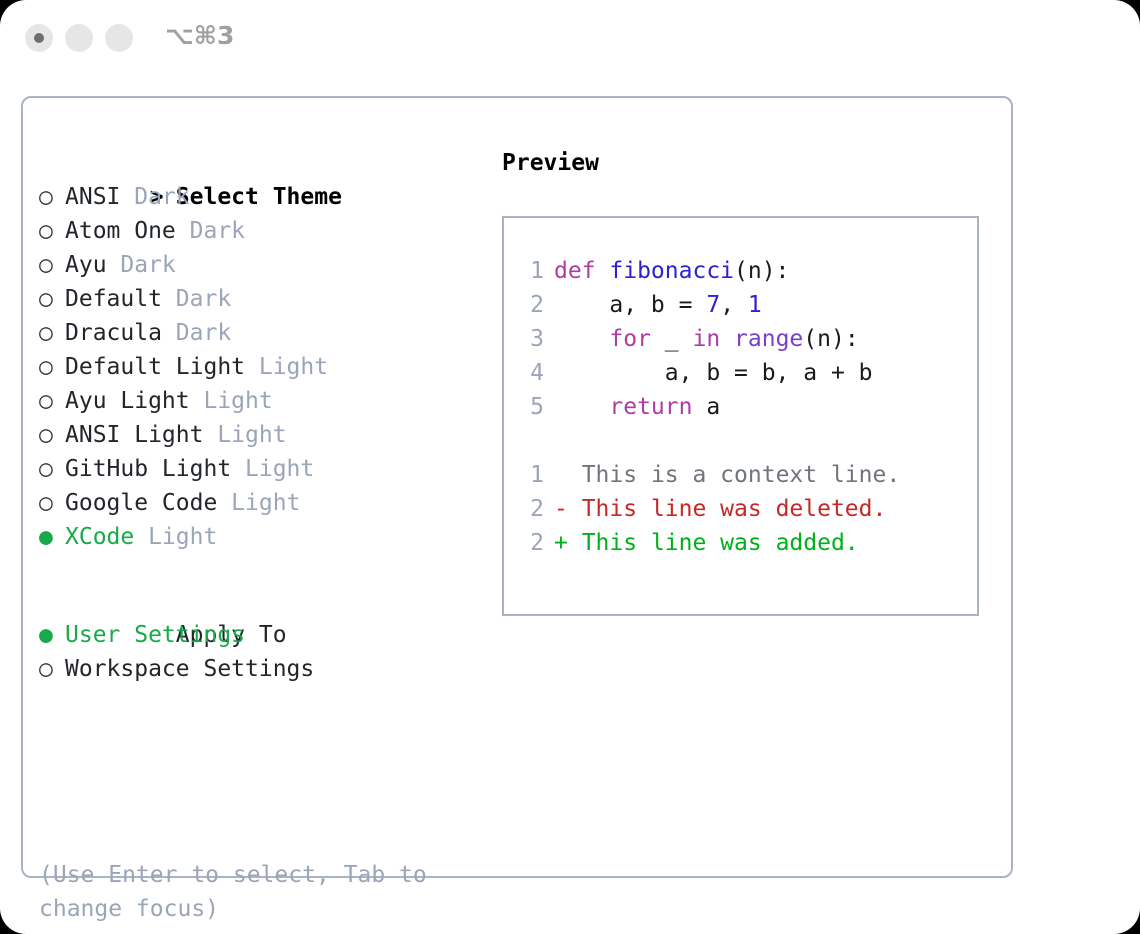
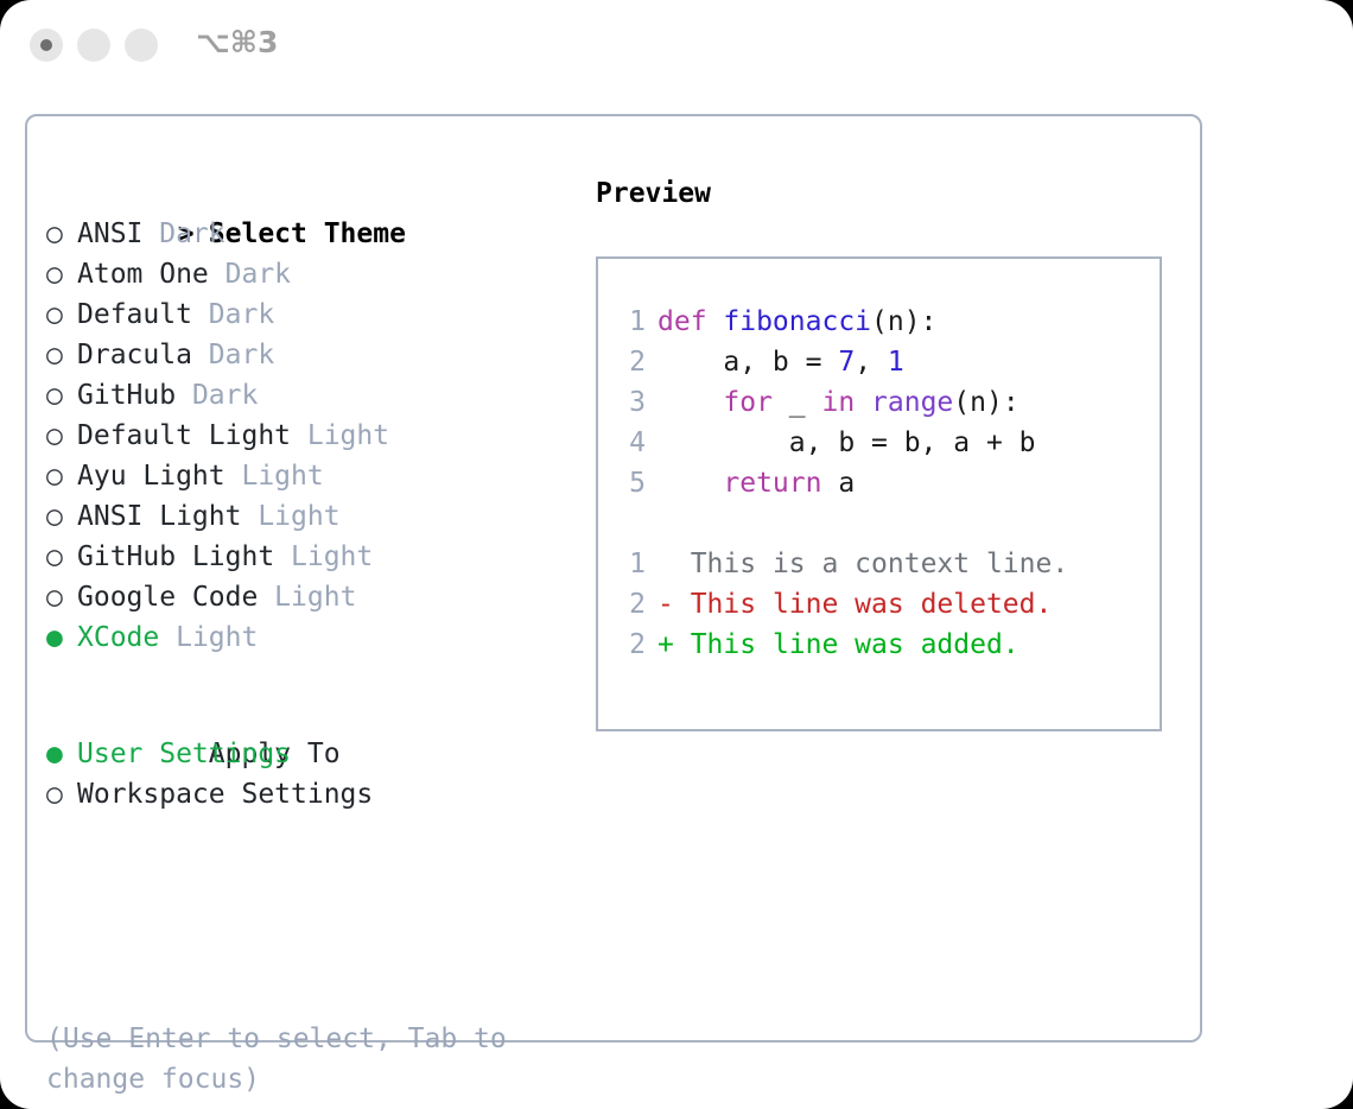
  ⌥⌘3
  > Select Theme
  ○ ANSI Dark
  ○ Atom One Dark
- ○ Ayu Dark
  ○ Default Dark
  ○ Dracula Dark
+ ○ GitHub Dark
  ○ Default Light Light
  ○ Ayu Light Light
  ○ ANSI Light Light
  ○ GitHub Light Light
  ○ Google Code Light
  ● XCode Light
  Apply To
  ● User Settings
  ○ Workspace Settings
  (Use Enter to select, Tab to change focus)
  Preview
  1 def fibonacci(n):
  2 a, b = 7, 1
  3 for _ in range(n):
  4 a, b = b, a + b
  5 return a
  1 This is a context line.
  2 - This line was deleted.
  2 + This line was added.
